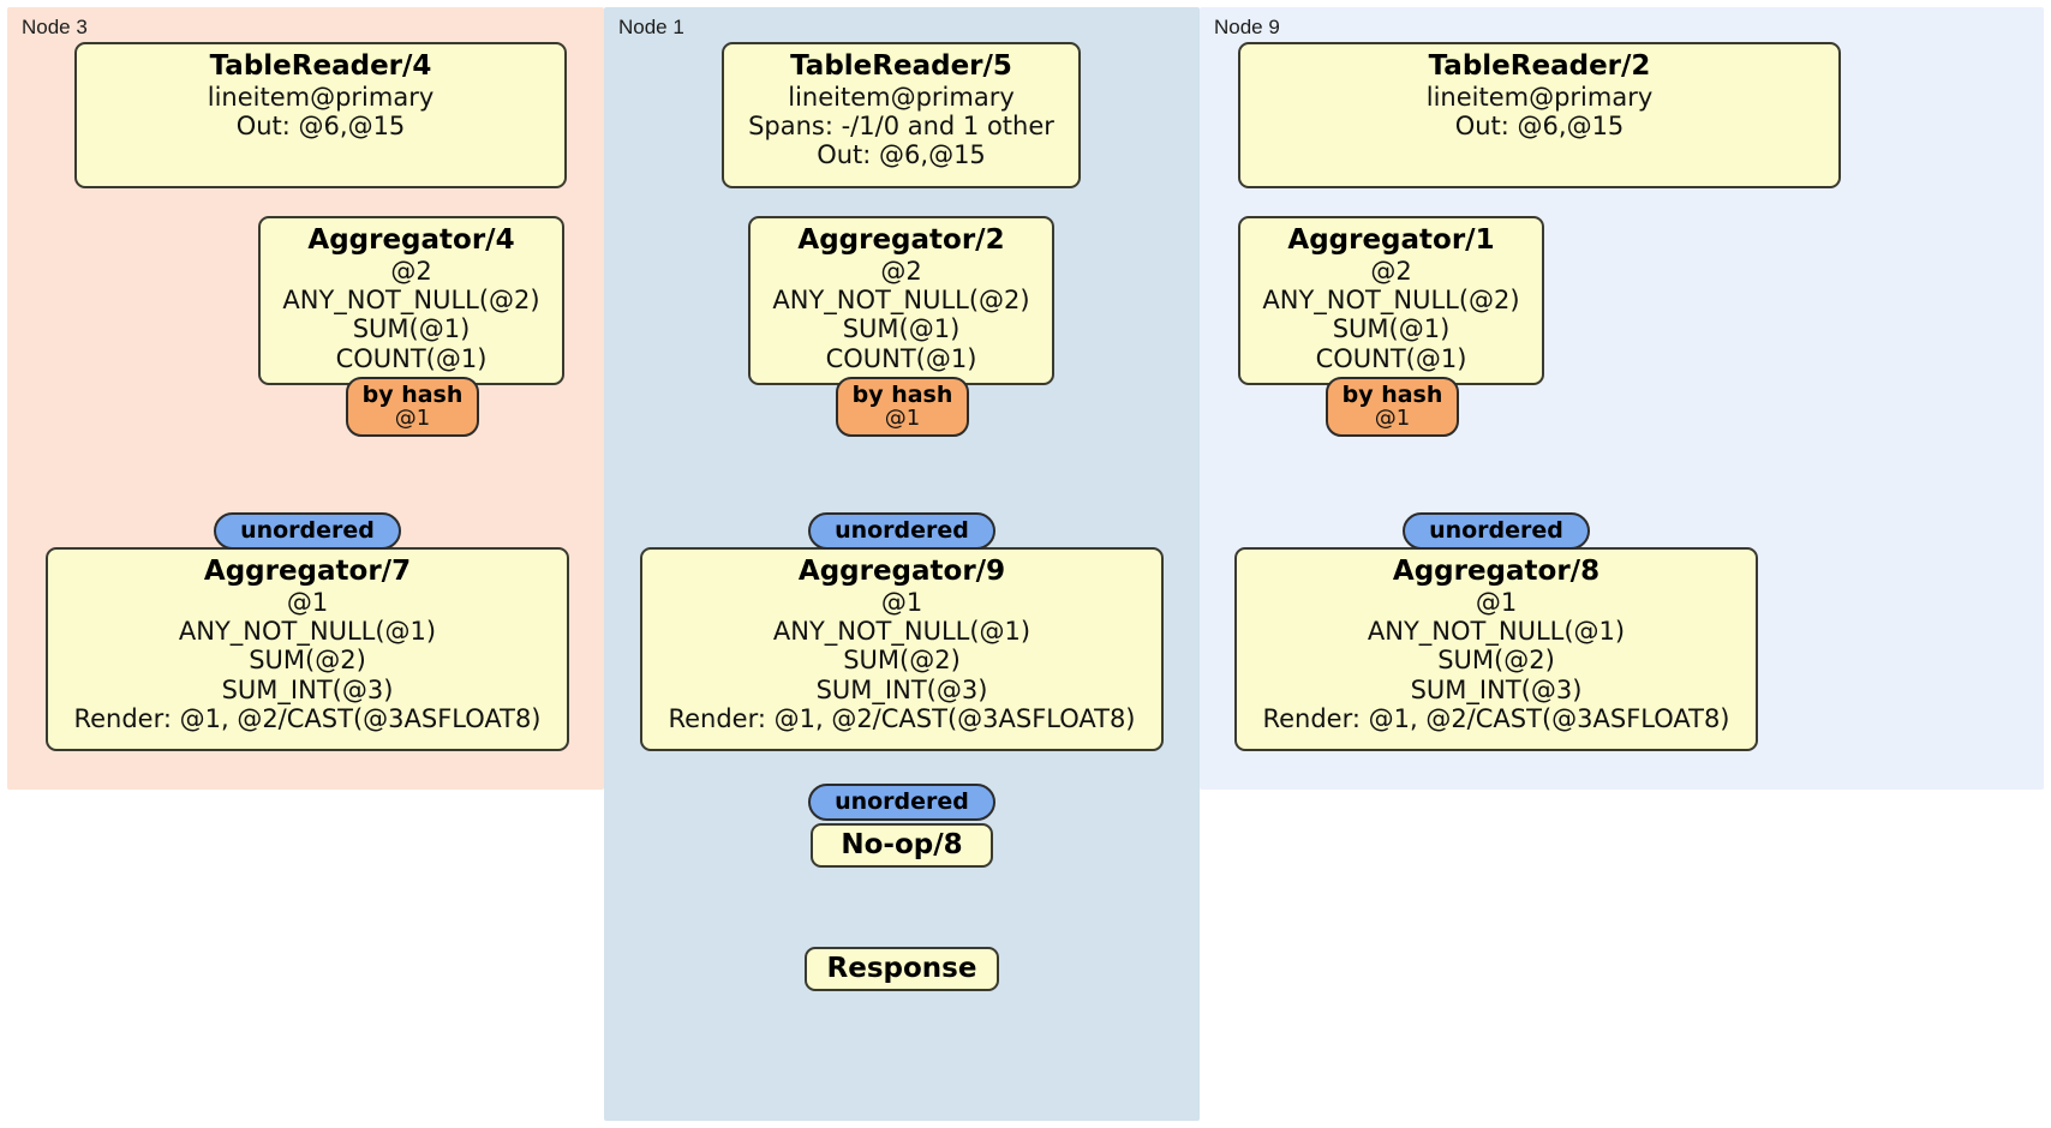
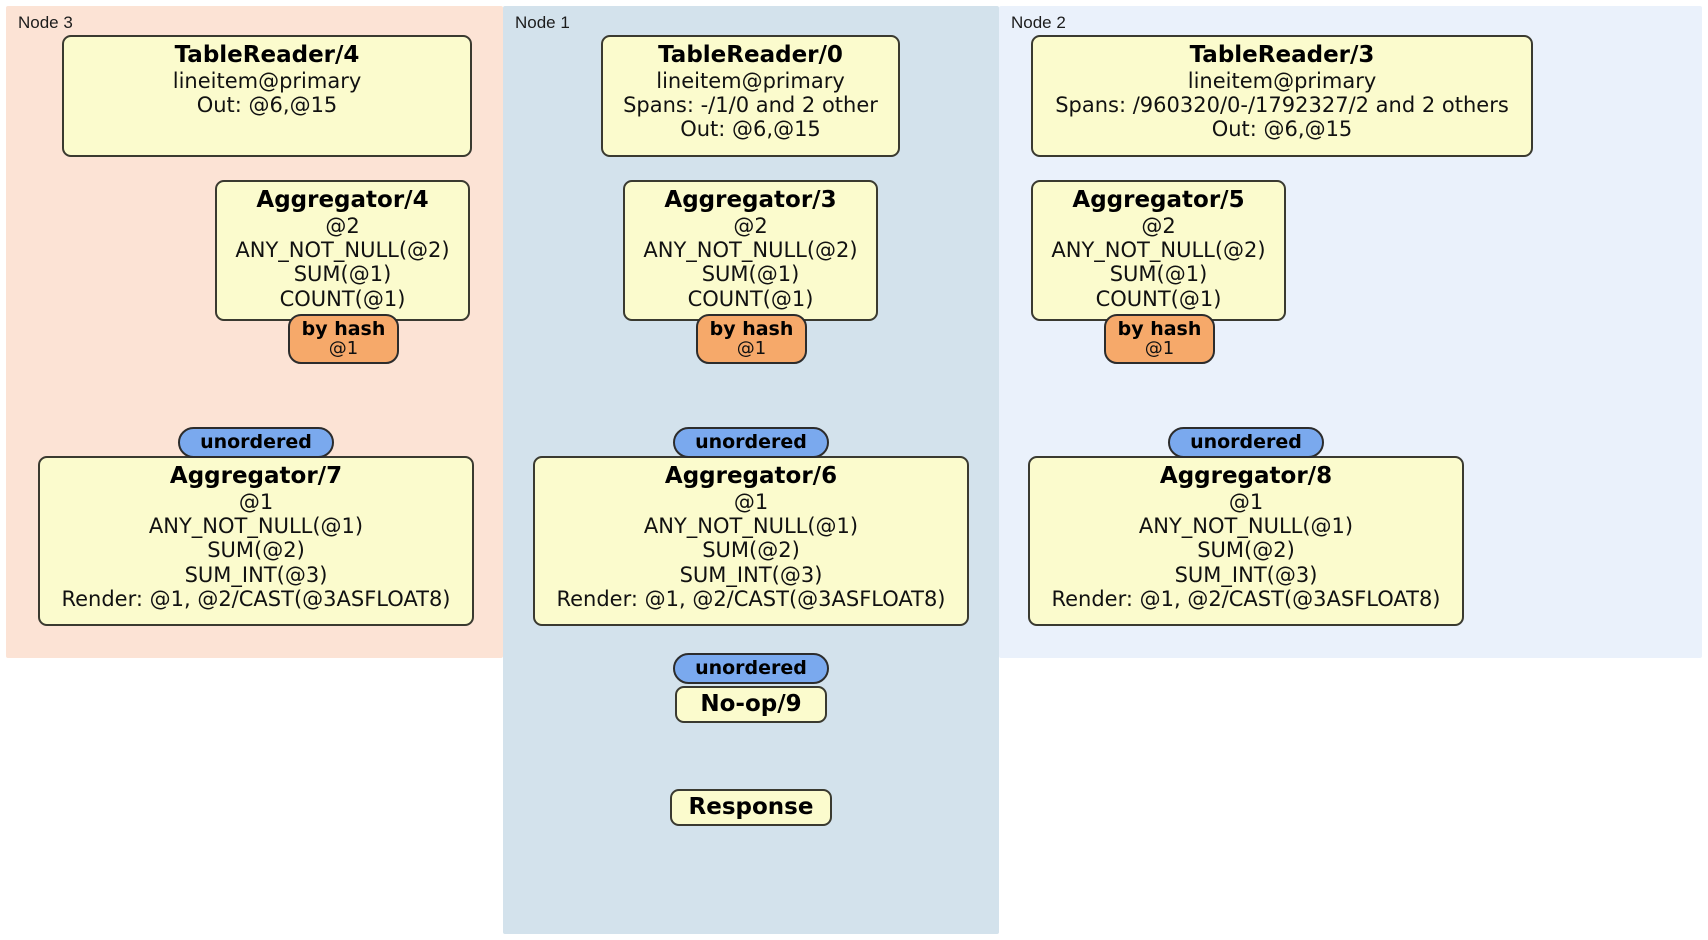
  Node 3
  Node 1
- Node 9
+ Node 2
  TableReader/4
  lineitem@primary
  Out: @6,@15
- TableReader/5
+ TableReader/0
  lineitem@primary
- Spans: -/1/0 and 1 other
+ Spans: -/1/0 and 2 other
  Out: @6,@15
- TableReader/2
+ TableReader/3
  lineitem@primary
+ Spans: /960320/0-/1792327/2 and 2 others
  Out: @6,@15
  Aggregator/4
  @2
  ANY_NOT_NULL(@2)
  SUM(@1)
  COUNT(@1)
- Aggregator/2
+ Aggregator/3
  @2
  ANY_NOT_NULL(@2)
  SUM(@1)
  COUNT(@1)
- Aggregator/1
+ Aggregator/5
  @2
  ANY_NOT_NULL(@2)
  SUM(@1)
  COUNT(@1)
  Aggregator/7
  @1
  ANY_NOT_NULL(@1)
  SUM(@2)
  SUM_INT(@3)
  Render: @1, @2/CAST(@3ASFLOAT8)
- Aggregator/9
+ Aggregator/6
  @1
  ANY_NOT_NULL(@1)
  SUM(@2)
  SUM_INT(@3)
  Render: @1, @2/CAST(@3ASFLOAT8)
  Aggregator/8
  @1
  ANY_NOT_NULL(@1)
  SUM(@2)
  SUM_INT(@3)
  Render: @1, @2/CAST(@3ASFLOAT8)
- No-op/8
+ No-op/9
  Response
  by hash
  @1
  by hash
  @1
  by hash
  @1
  unordered
  unordered
  unordered
  unordered
